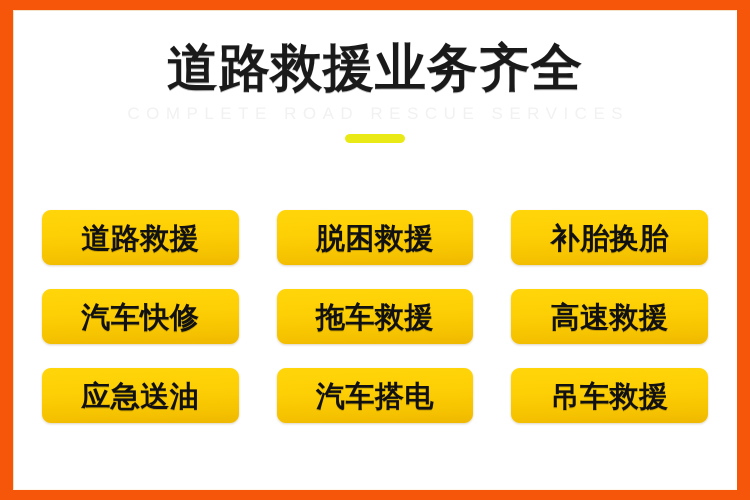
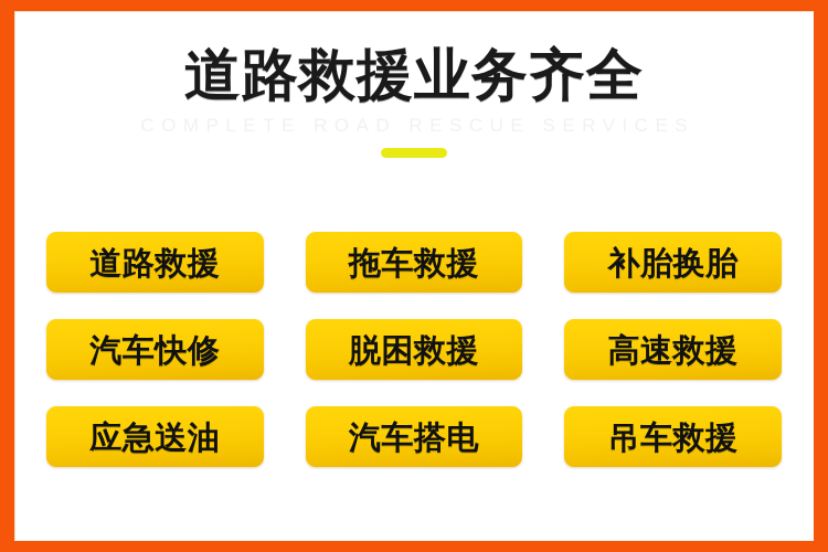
  道路救援业务齐全
  道路救援
- 脱困救援
+ 拖车救援
  补胎换胎
  汽车快修
- 拖车救援
+ 脱困救援
  高速救援
  应急送油
  汽车搭电
  吊车救援
